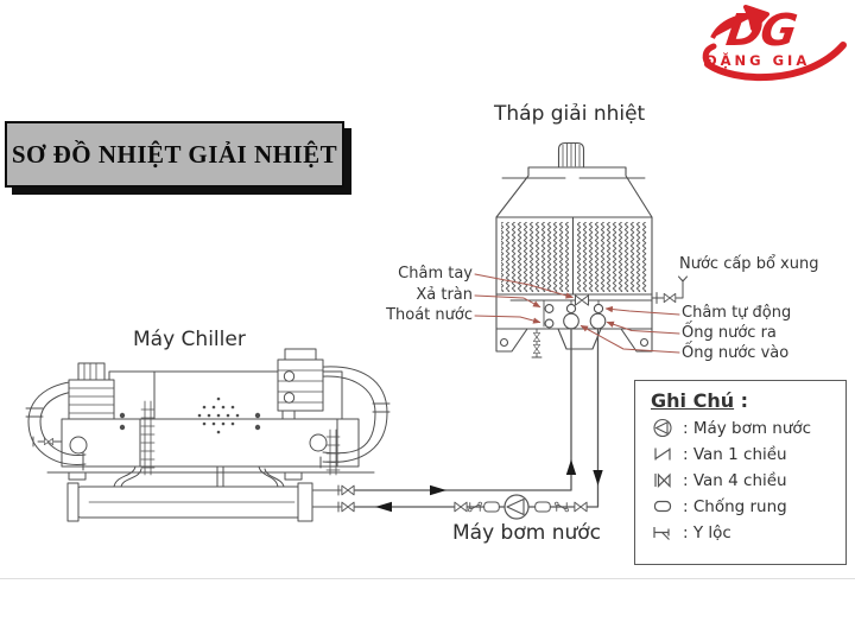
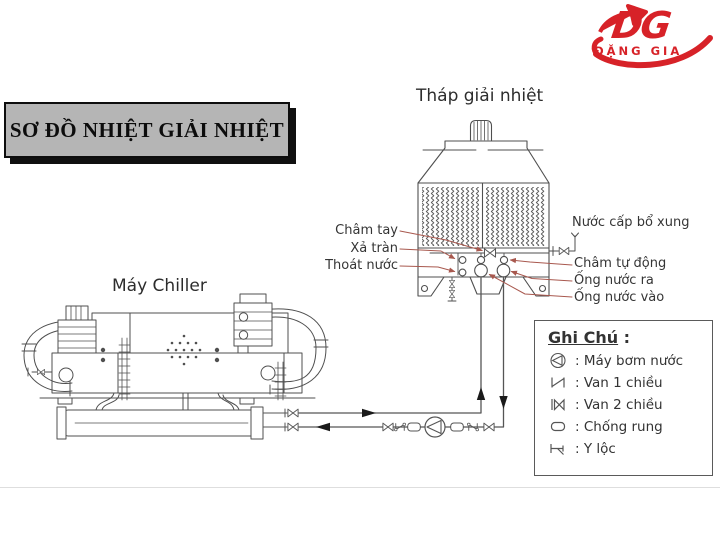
  SƠ ĐỒ NHIỆT GIẢI NHIỆT
  ĐẶNG GIA
  Tháp giải nhiệt
  Máy Chiller
- Máy bơm nước
  Châm tay
  Xả tràn
  Thoát nước
  Nước cấp bổ xung
  Châm tự động
  Ống nước ra
  Ống nước vào
  Ghi Chú :
  : Máy bơm nước
  : Van 1 chiều
- : Van 4 chiều
+ : Van 2 chiều
  : Chống rung
  : Y lộc
